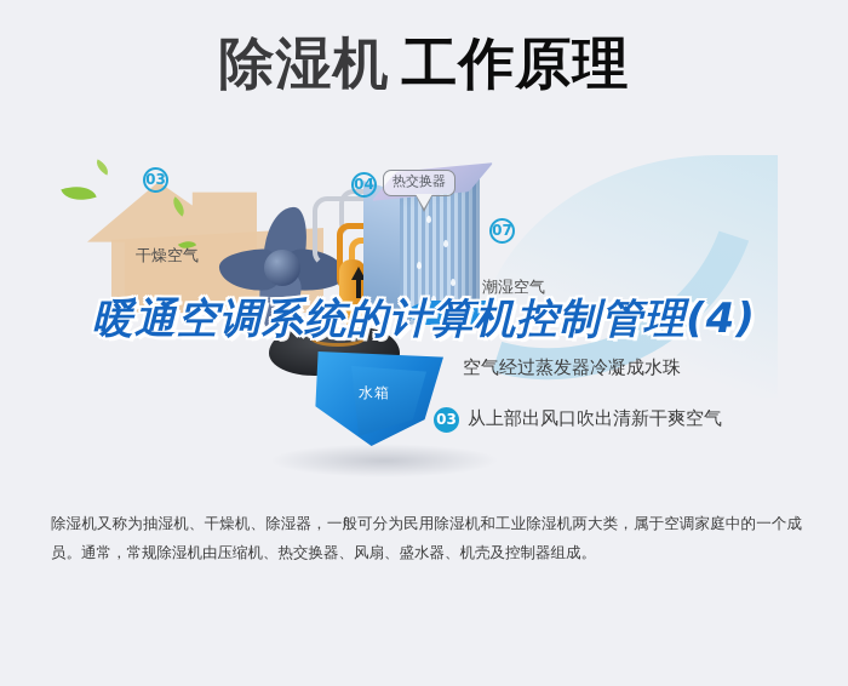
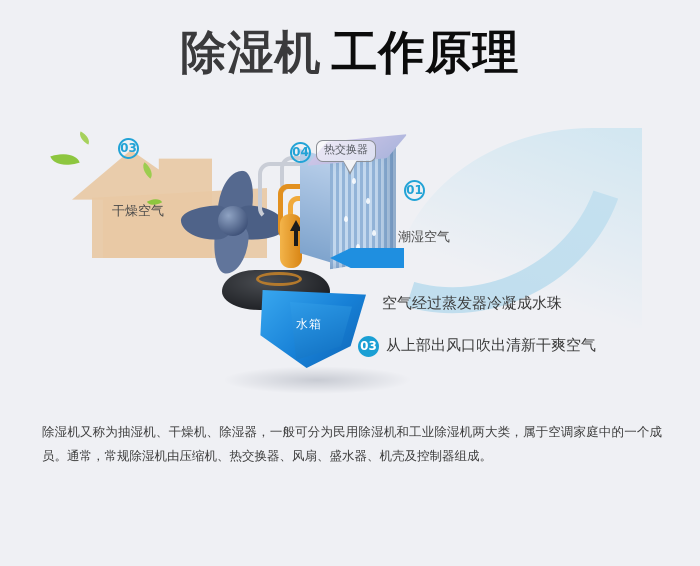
  除湿机 工作原理
  水箱
  03
  干燥空气
  04
  热交换器
- 07
+ 01
  潮湿空气
  空气经过蒸发器冷凝成水珠
  03
  从上部出风口吹出清新干爽空气
- 暖通空调系统的计算机控制管理(4)
  除湿机又称为抽湿机、干燥机、除湿器，一般可分为民用除湿机和工业除湿机两大类，属于空调家庭中的一个成员。通常，常规除湿机由压缩机、热交换器、风扇、盛水器、机壳及控制器组成。
